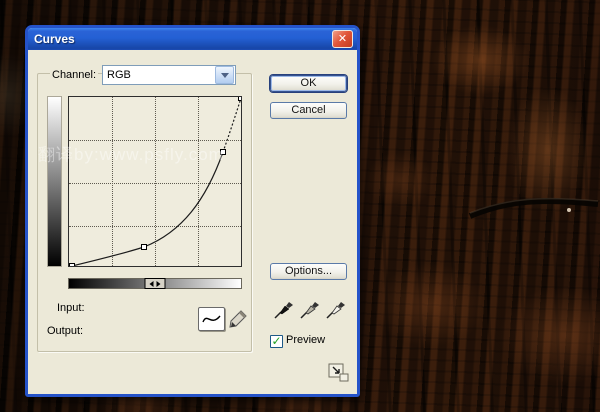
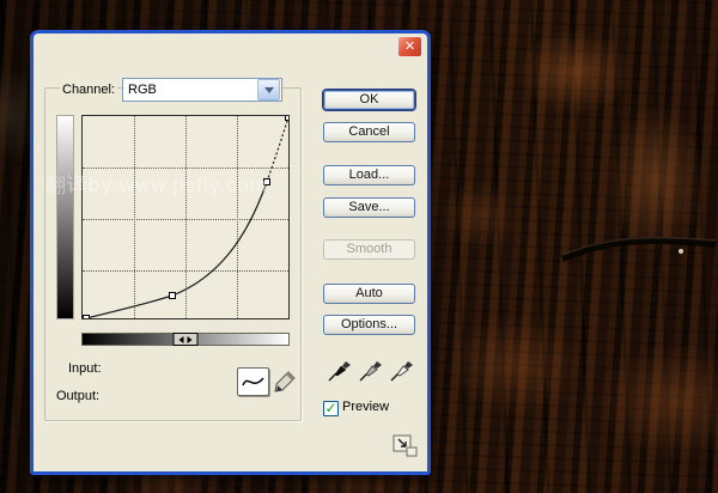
- Curves
  ✕
  Channel:
  RGB
  翻译by:www.psfly.com
  Input:
  Output:
  OK
  Cancel
+ Load...
+ Save...
+ Smooth
+ Auto
  Options...
  ✓
  Preview
